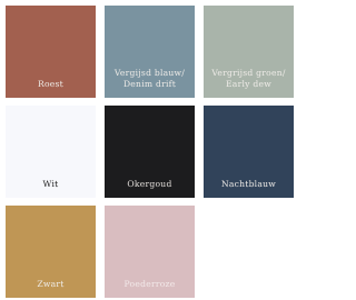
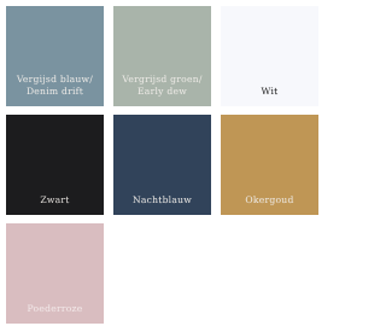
- Roest
  Vergijsd blauw/
  Denim drift
  Vergrijsd groen/
  Early dew
  Wit
- Okergoud
+ Zwart
  Nachtblauw
- Zwart
+ Okergoud
  Poederroze
